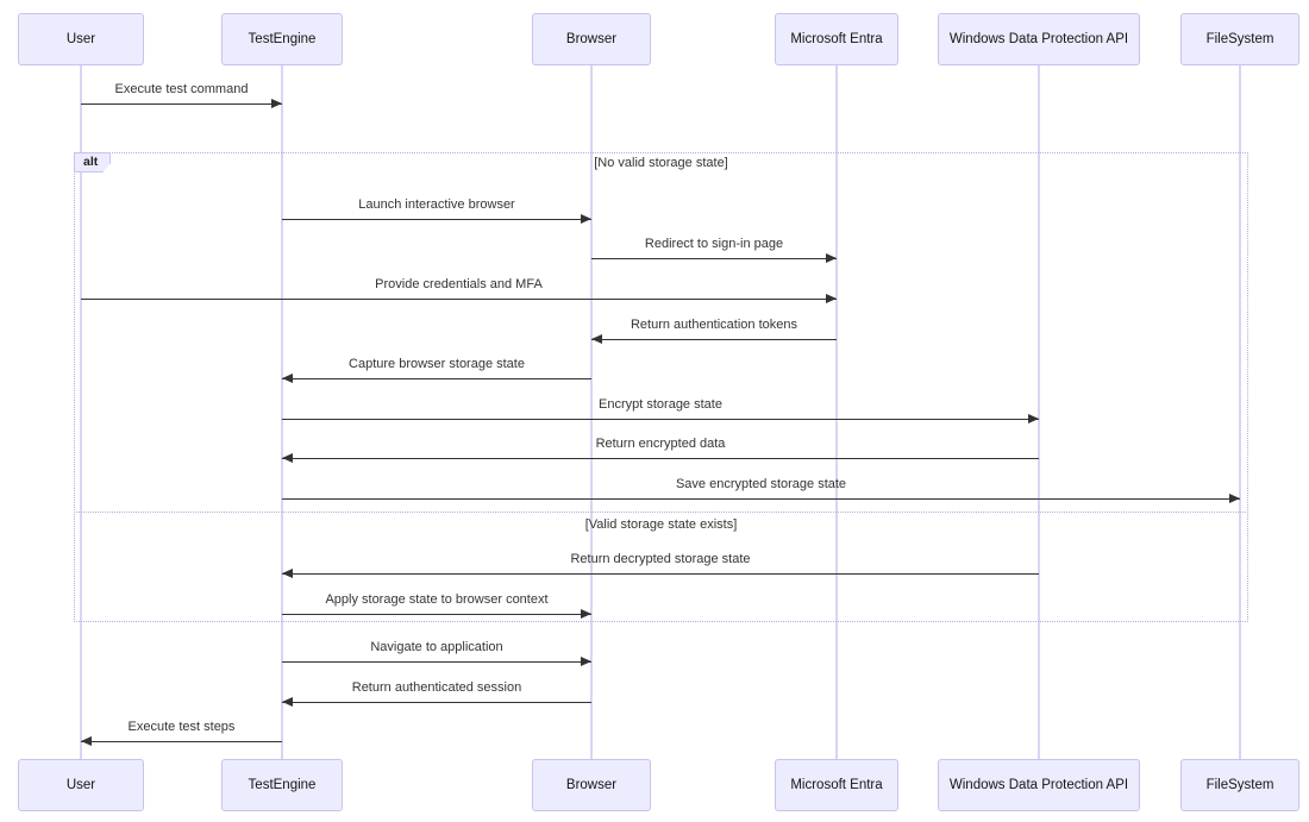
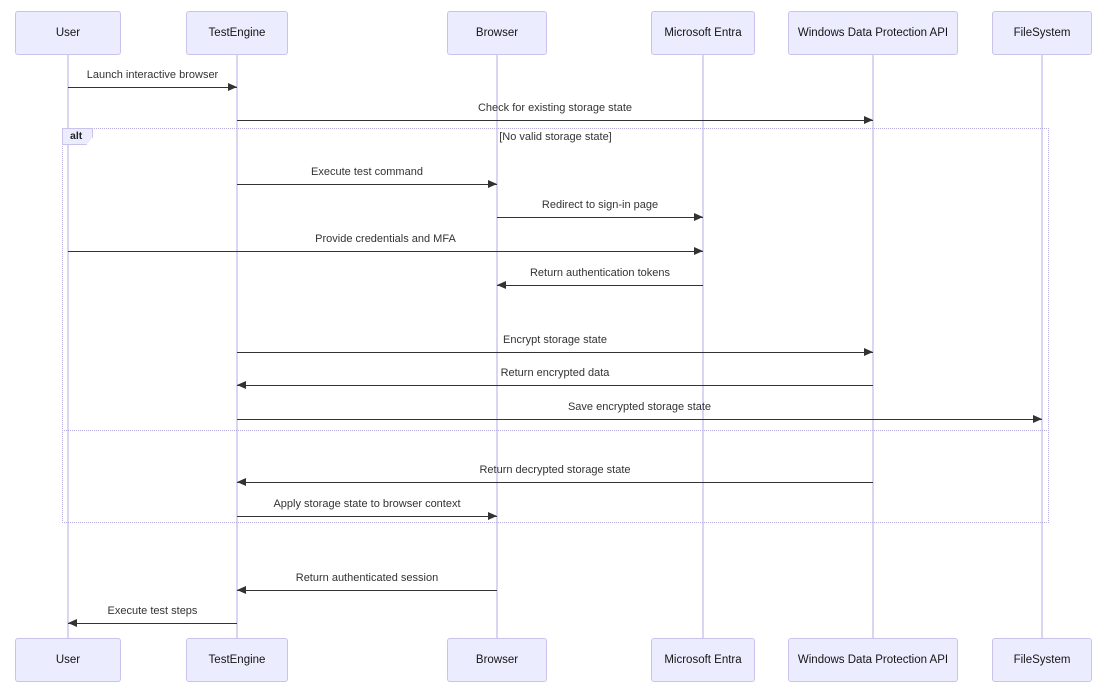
  alt
  [No valid storage state]
- [Valid storage state exists]
- Execute test command
+ Launch interactive browser
+ Check for existing storage state
- Launch interactive browser
+ Execute test command
  Redirect to sign-in page
  Provide credentials and MFA
  Return authentication tokens
- Capture browser storage state
  Encrypt storage state
  Return encrypted data
  Save encrypted storage state
  Return decrypted storage state
  Apply storage state to browser context
- Navigate to application
  Return authenticated session
  Execute test steps
  User
  TestEngine
  Browser
  Microsoft Entra
  Windows Data Protection API
  FileSystem
  User
  TestEngine
  Browser
  Microsoft Entra
  Windows Data Protection API
  FileSystem
